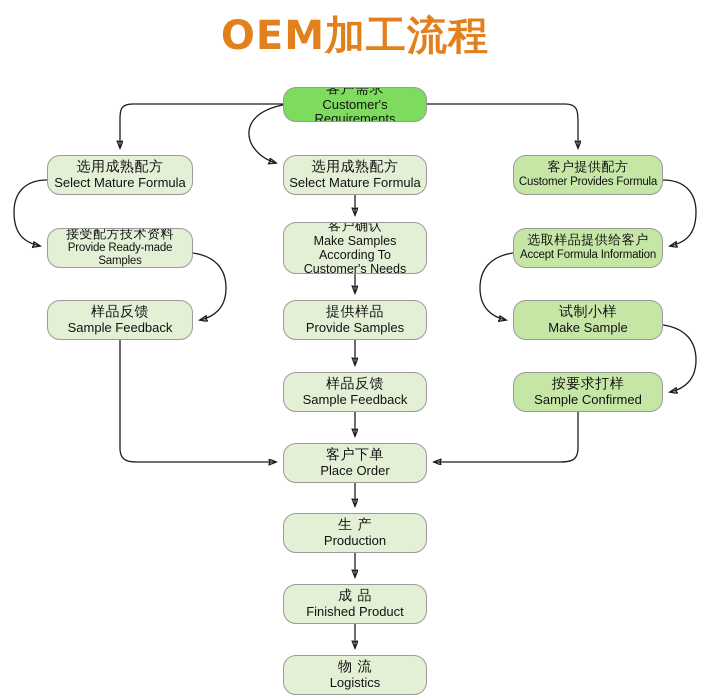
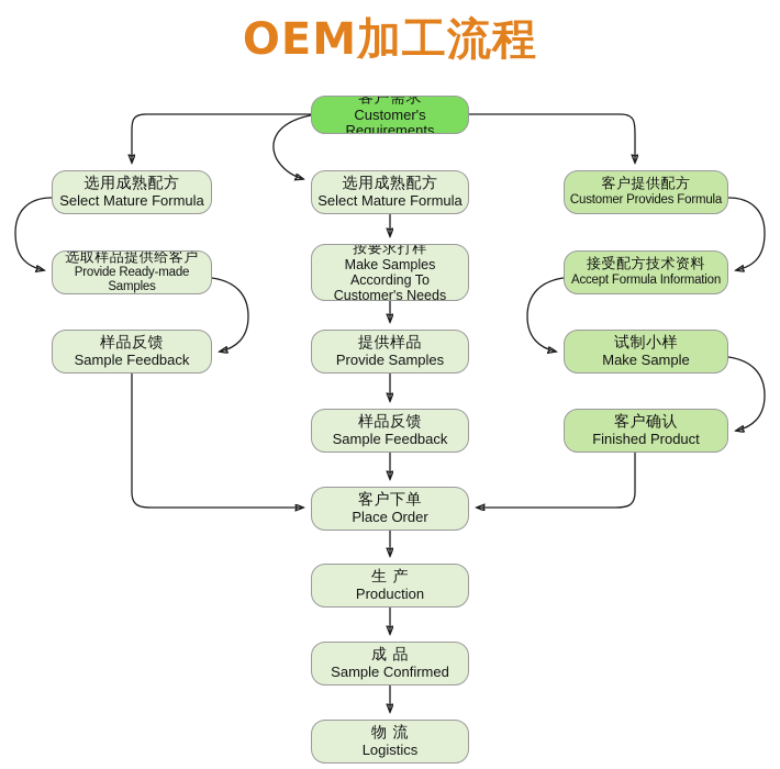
  OEM加工流程
  客户需求
  Customer's Requirements
  选用成熟配方
  Select Mature Formula
  选用成熟配方
  Select Mature Formula
  客户提供配方
  Customer Provides Formula
- 接受配方技术资料
+ 选取样品提供给客户
  Provide Ready-made Samples
- 客户确认
+ 按要求打样
  Make Samples According To Customer's Needs
- 选取样品提供给客户
+ 接受配方技术资料
  Accept Formula Information
  样品反馈
  Sample Feedback
  提供样品
  Provide Samples
  试制小样
  Make Sample
  样品反馈
  Sample Feedback
- 按要求打样
+ 客户确认
- Sample Confirmed
+ Finished Product
  客户下单
  Place Order
  生 产
  Production
  成 品
- Finished Product
+ Sample Confirmed
  物 流
  Logistics
